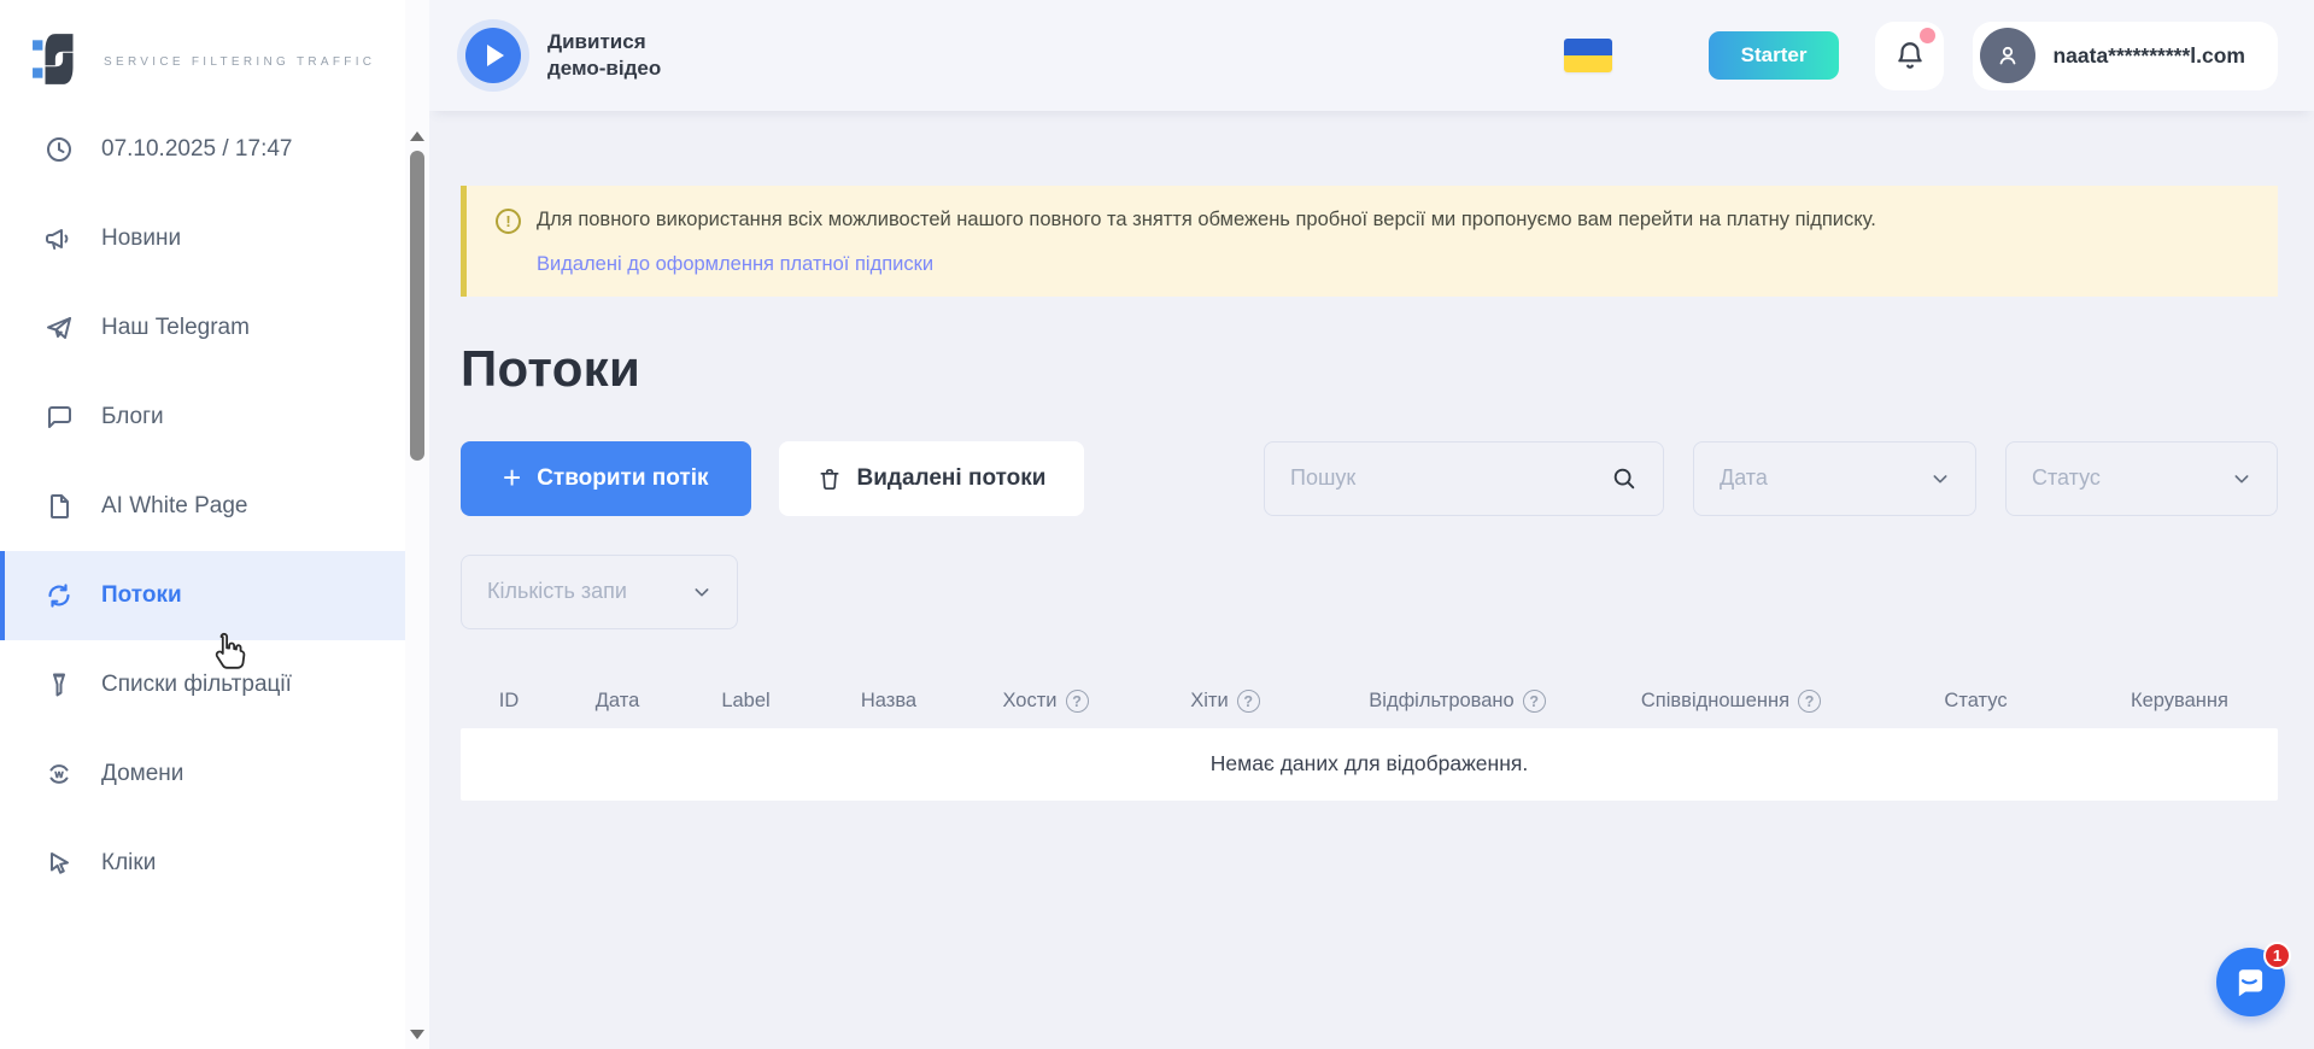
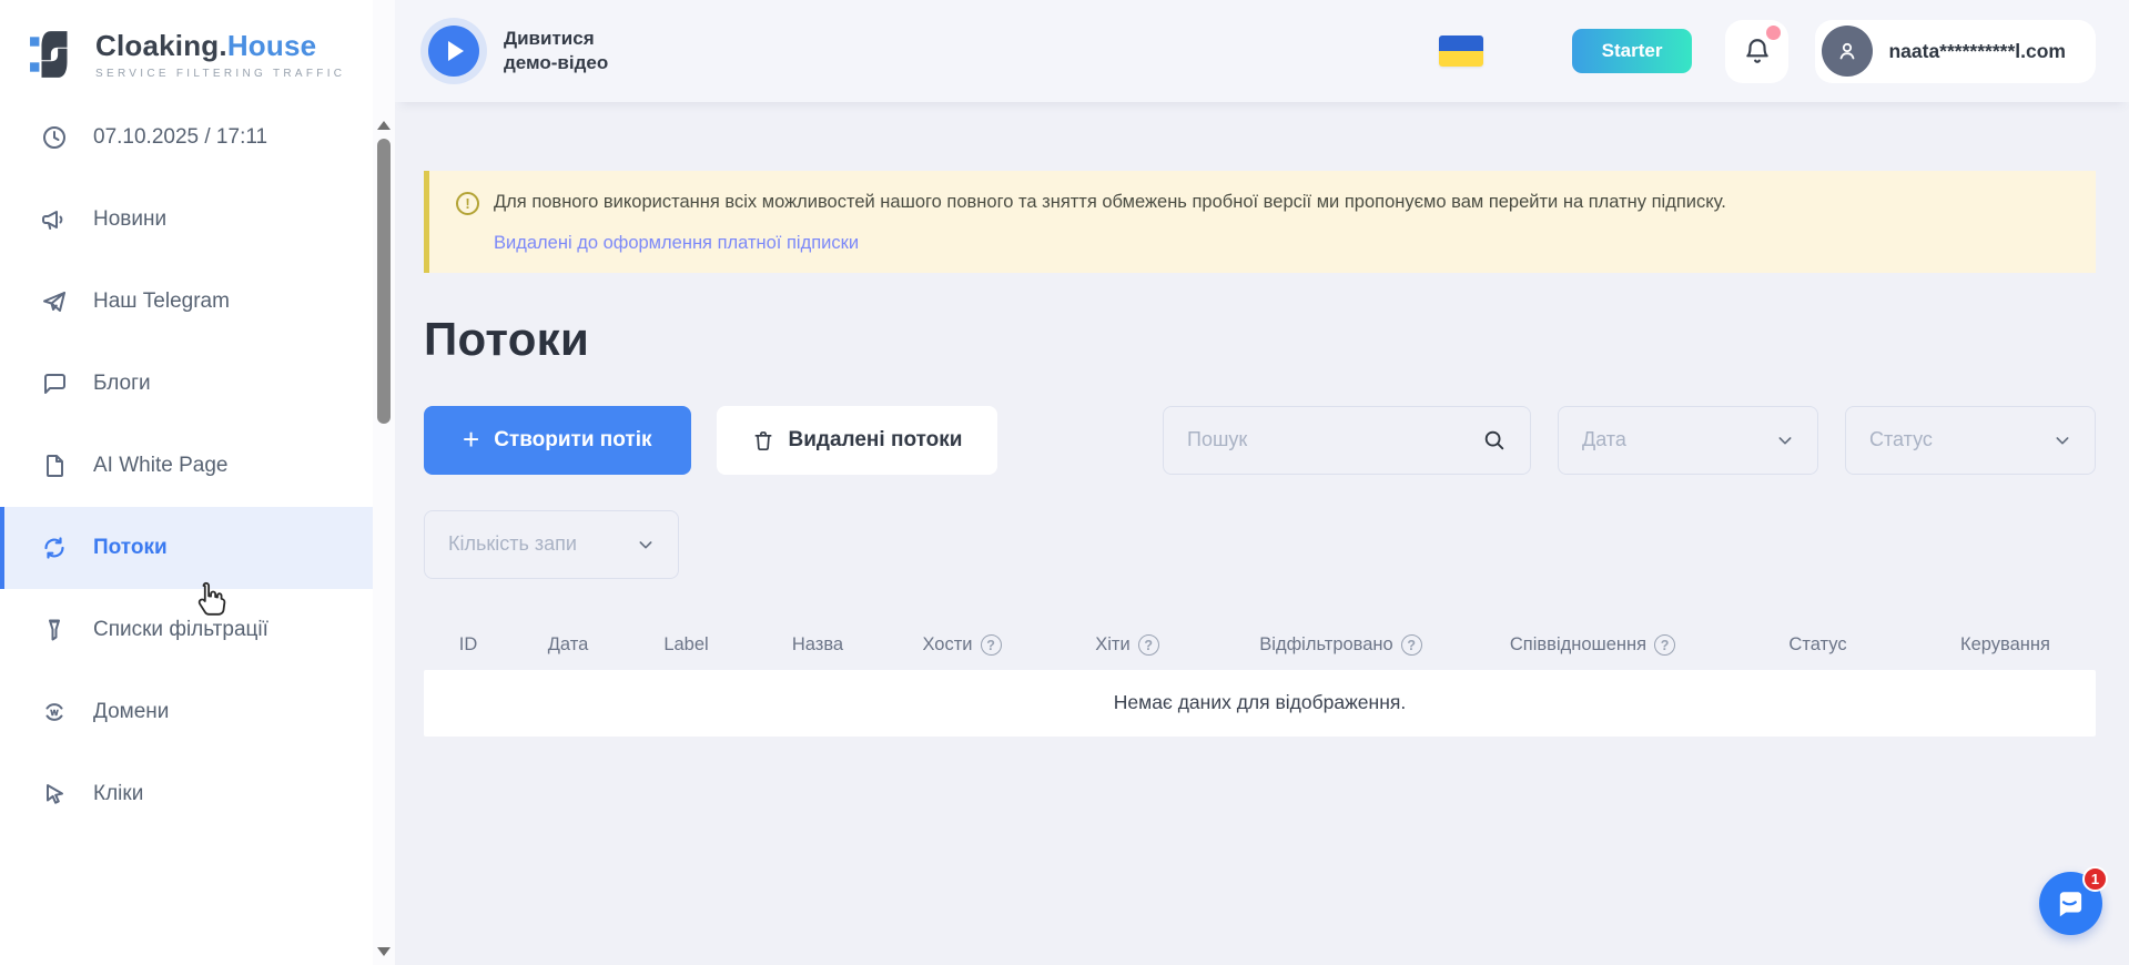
+ Cloaking.House
  SERVICE FILTERING TRAFFIC
- 07.10.2025 / 17:47
+ 07.10.2025 / 17:11
  Новини
  Наш Telegram
  Блоги
  AI White Page
  Потоки
  Списки фільтрації
  w
  Домени
  Кліки
  Дивитися
  демо-відео
  Starter
  naata**********l.com
  !
  Для повного використання всіх можливостей нашого повного та зняття обмежень пробної версії ми пропонуємо вам перейти на платну підписку.
  Видалені до оформлення платної підписки
  Потоки
  +
  Створити потік
  Видалені потоки
  Пошук
  Дата
  Статус
  Кількість запи
  ID
  Дата
  Label
  Назва
  Хости
  ?
  Хіти
  ?
  Відфільтровано
  ?
  Співвідношення
  ?
  Статус
  Керування
  Немає даних для відображення.
  1
